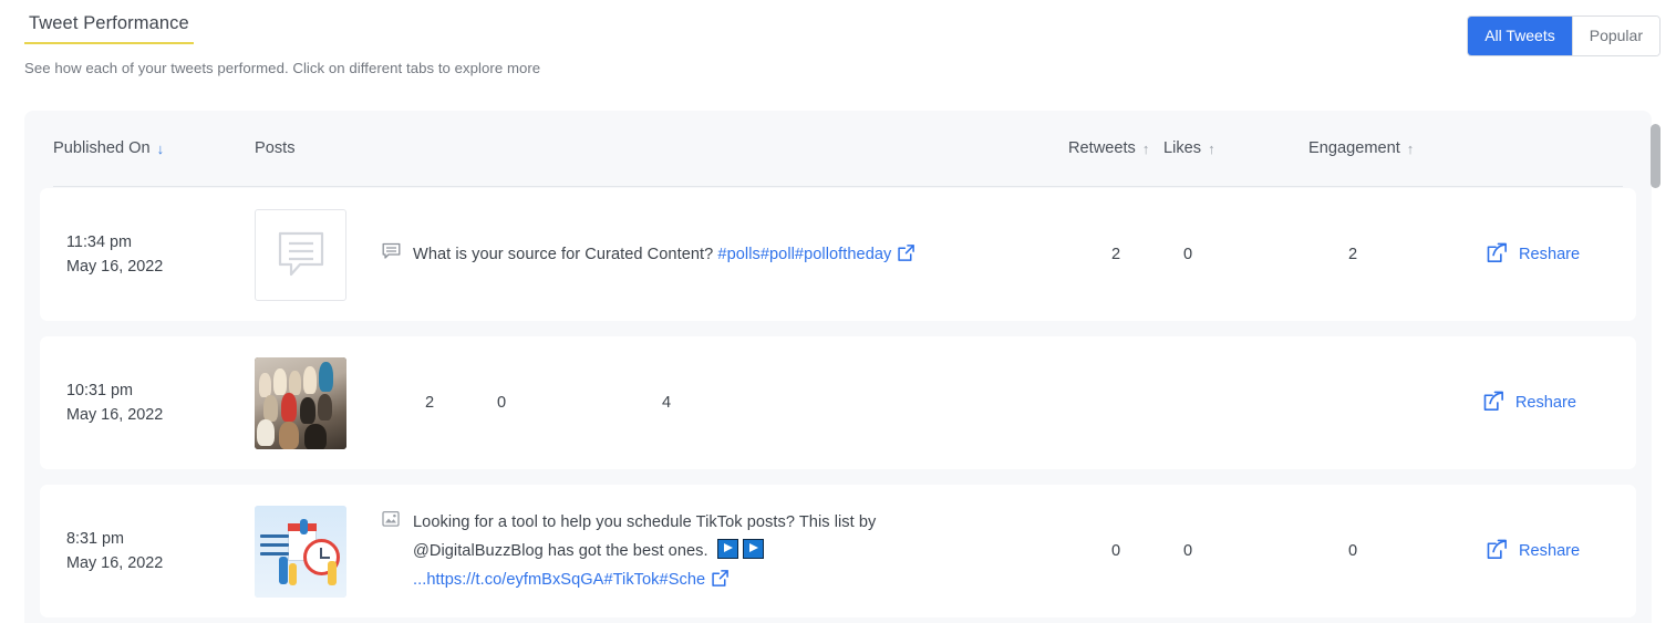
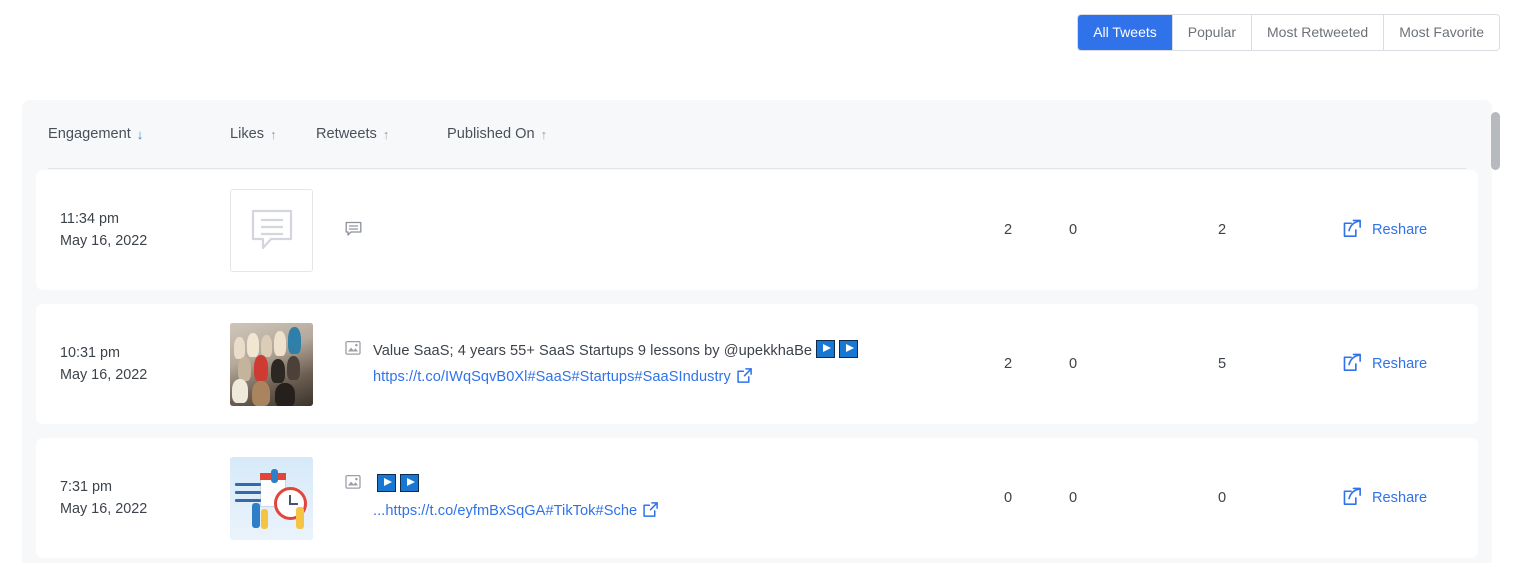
- Tweet Performance
- See how each of your tweets performed. Click on different tabs to explore more
  All Tweets
  Popular
+ Most Retweeted
+ Most Favorite
- Published On
+ Engagement
  ↓
- Posts
- Retweets
+ Likes
  ↑
- Likes
+ Retweets
  ↑
- Engagement
+ Published On
  ↑
  11:34 pm
  May 16, 2022
- What is your source for Curated Content? #polls#poll#polloftheday
  2
  0
  2
  Reshare
  10:31 pm
  May 16, 2022
+ Value SaaS; 4 years 55+ SaaS Startups 9 lessons by @upekkhaBe
+ https://t.co/IWqSqvB0Xl#SaaS#Startups#SaaSIndustry
  2
  0
- 4
+ 5
  Reshare
- 8:31 pm
+ 7:31 pm
  May 16, 2022
- Looking for a tool to help you schedule TikTok posts? This list by @DigitalBuzzBlog has got the best ones.
  ...https://t.co/eyfmBxSqGA#TikTok#Sche
  0
  0
  0
  Reshare
